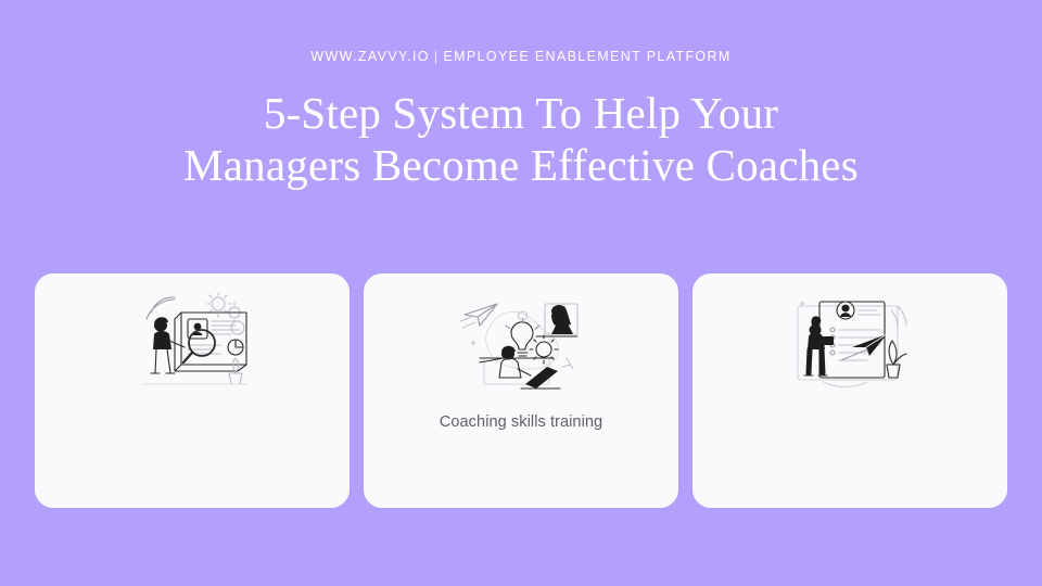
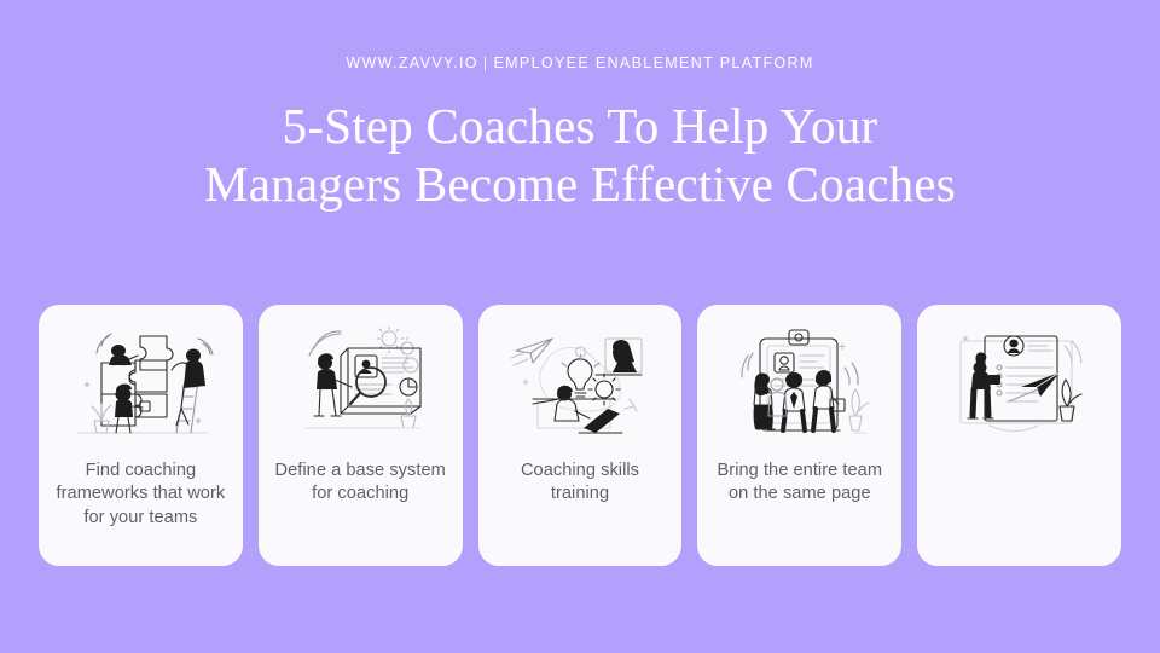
  WWW.ZAVVY.IO | EMPLOYEE ENABLEMENT PLATFORM
- 5-Step System To Help Your
+ 5-Step Coaches To Help Your
  Managers Become Effective Coaches
+ Find coaching frameworks that work for your teams
+ Define a base system for coaching
  Coaching skills training
+ Bring the entire team on the same page
